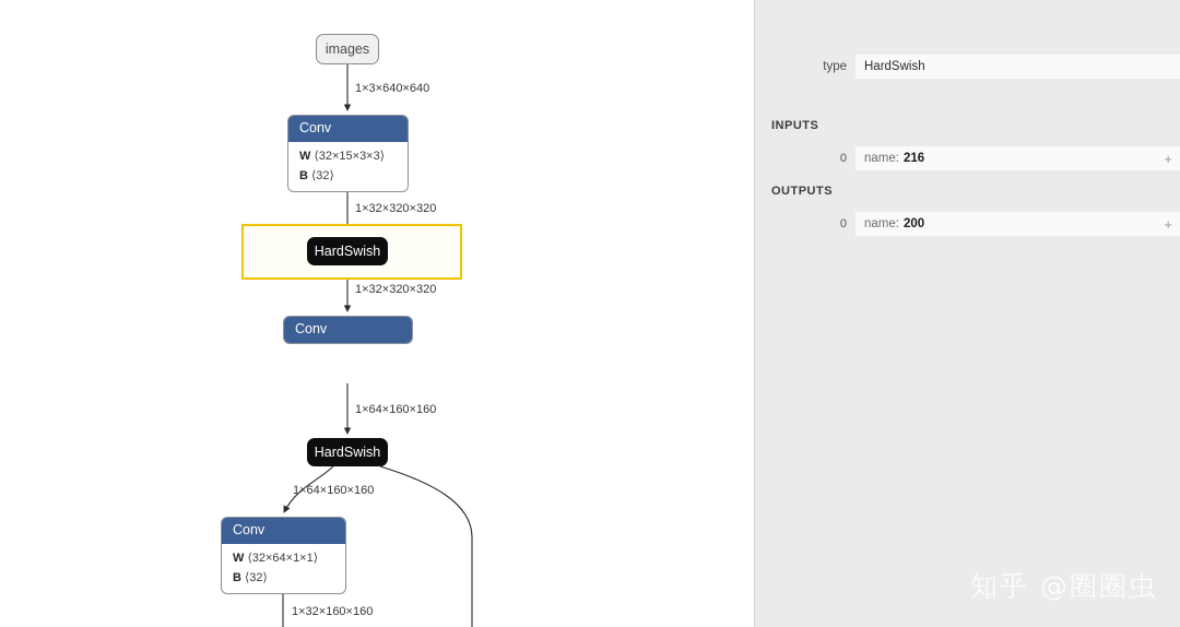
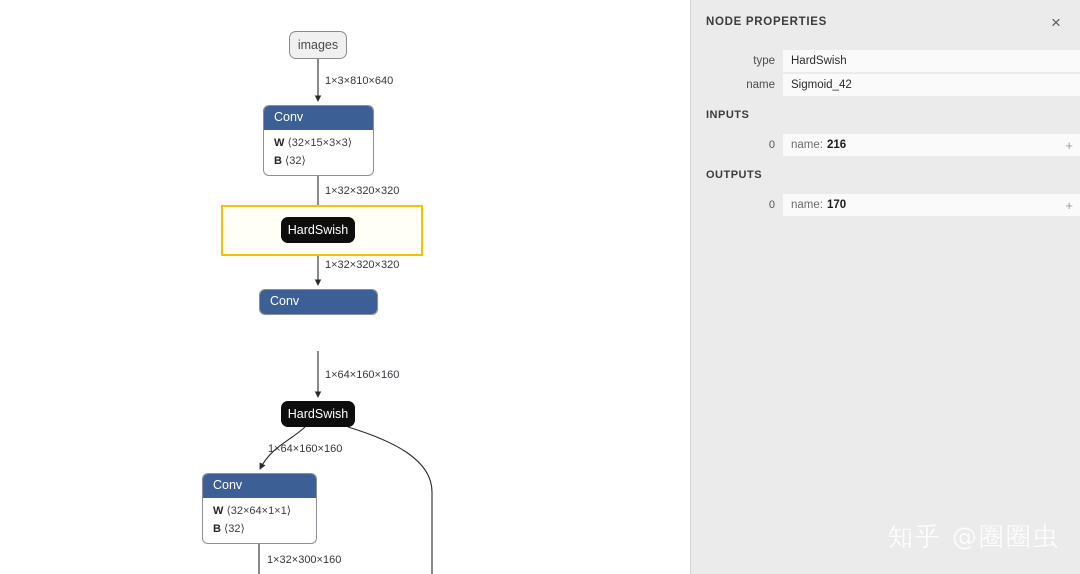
  images
  Conv
  W ⟨32×15×3×3⟩
  B ⟨32⟩
  HardSwish
  Conv
  HardSwish
  Conv
  W ⟨32×64×1×1⟩
  B ⟨32⟩
- 1×3×640×640
+ 1×3×810×640
  1×32×320×320
  1×32×320×320
  1×64×160×160
  1×64×160×160
- 1×32×160×160
+ 1×32×300×160
+ NODE PROPERTIES
+ ×
  type
  HardSwish
+ name
+ Sigmoid_42
  INPUTS
  0
  name:
  216
  +
  OUTPUTS
  0
  name:
- 200
+ 170
  +
